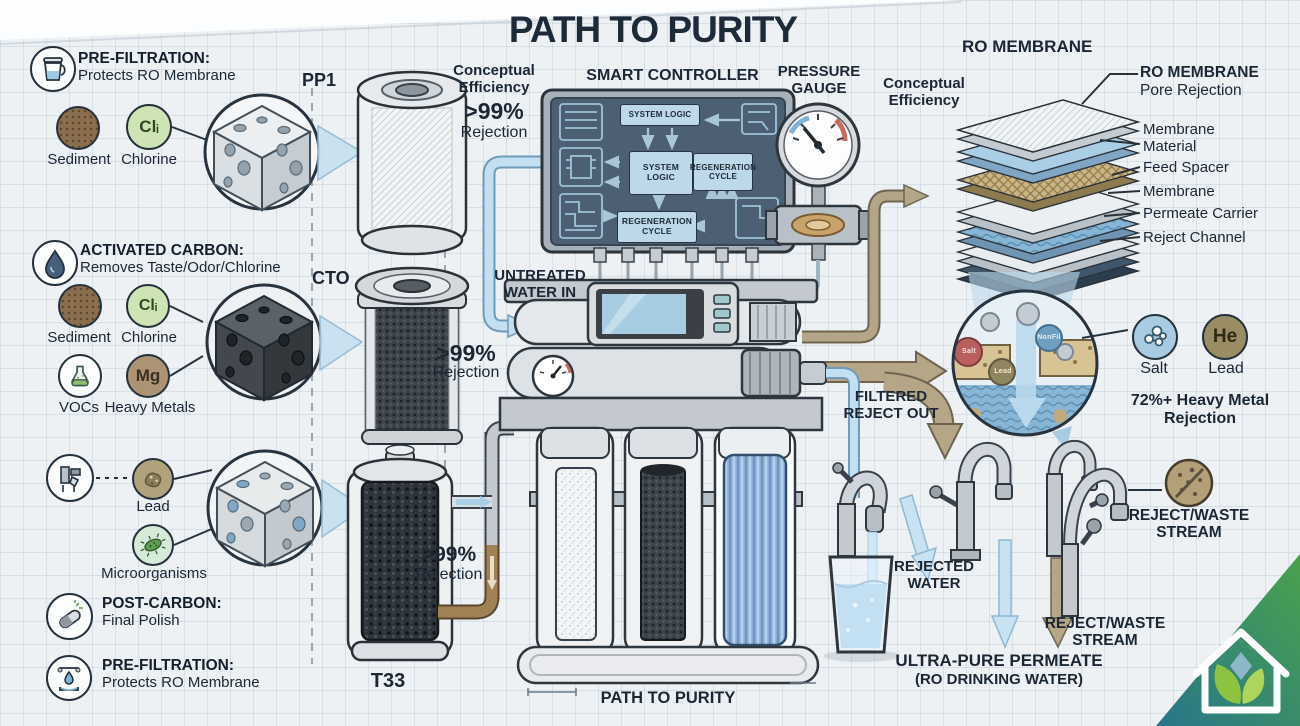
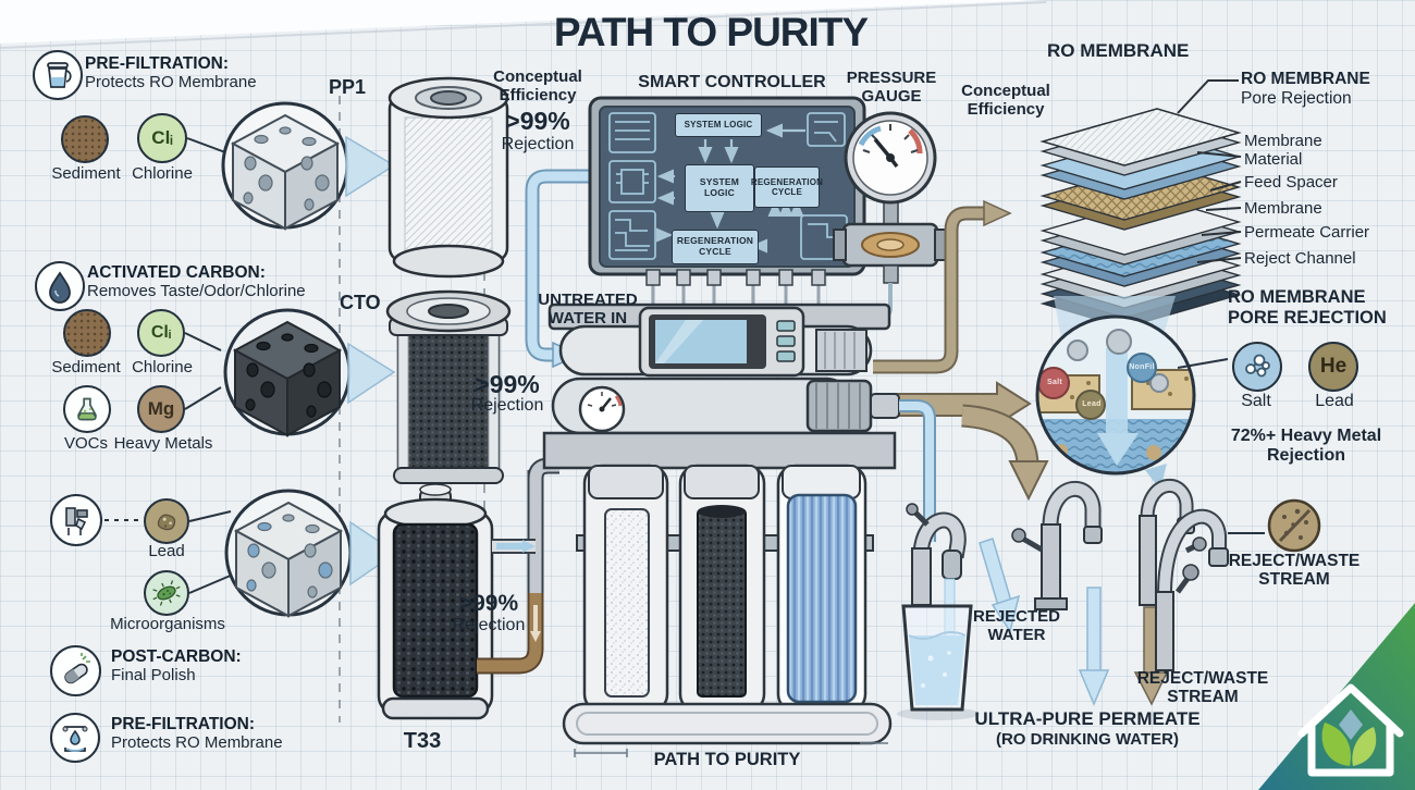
  PATH TO PURITY
  PRE-FILTRATION:
  Protects RO Membrane
  Sediment
  Chlorine
  PP1
  Conceptual Efficiency
  >99%
  Rejection
  ACTIVATED CARBON:
  Removes Taste/Odor/Chlorine
  Sediment
  Chlorine
  VOCs
  Heavy Metals
  CTO
  >99%
  Rejection
  Lead
  Microorganisms
  POST-CARBON:
  Final Polish
  PRE-FILTRATION:
  Protects RO Membrane
  T33
  >99%
  Rejection
  UNTREATED WATER IN
  SMART CONTROLLER
  SYSTEM LOGIC
  SYSTEM LOGIC
  REGENERATION CYCLE
  REGENERATION CYCLE
  PRESSURE GAUGE
  RO MEMBRANE
  Conceptual Efficiency
  RO MEMBRANE
  Pore Rejection
  Membrane Material
  Feed Spacer
  Membrane
  Permeate Carrier
  Reject Channel
+ RO MEMBRANE PORE REJECTION
  Salt
  Lead
  72%+ Heavy Metal Rejection
- FILTERED REJECT OUT
  REJECTED WATER
  ULTRA-PURE PERMEATE
  (RO DRINKING WATER)
  REJECT/WASTE STREAM
  REJECT/WASTE STREAM
  PATH TO PURITY
  Clᵢ
  Clᵢ
  Mg
  He
